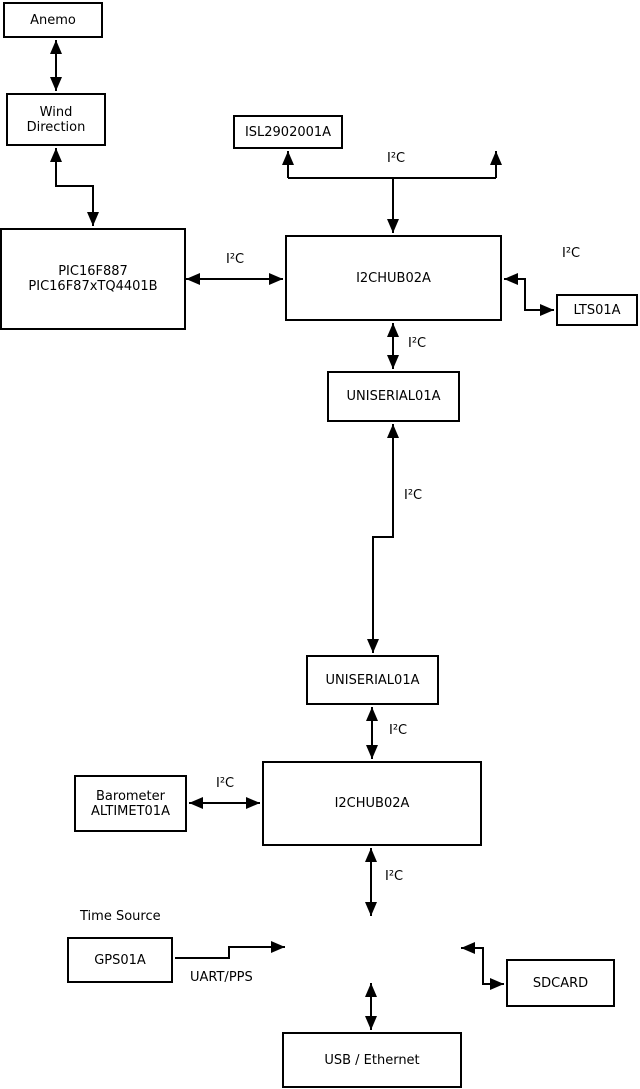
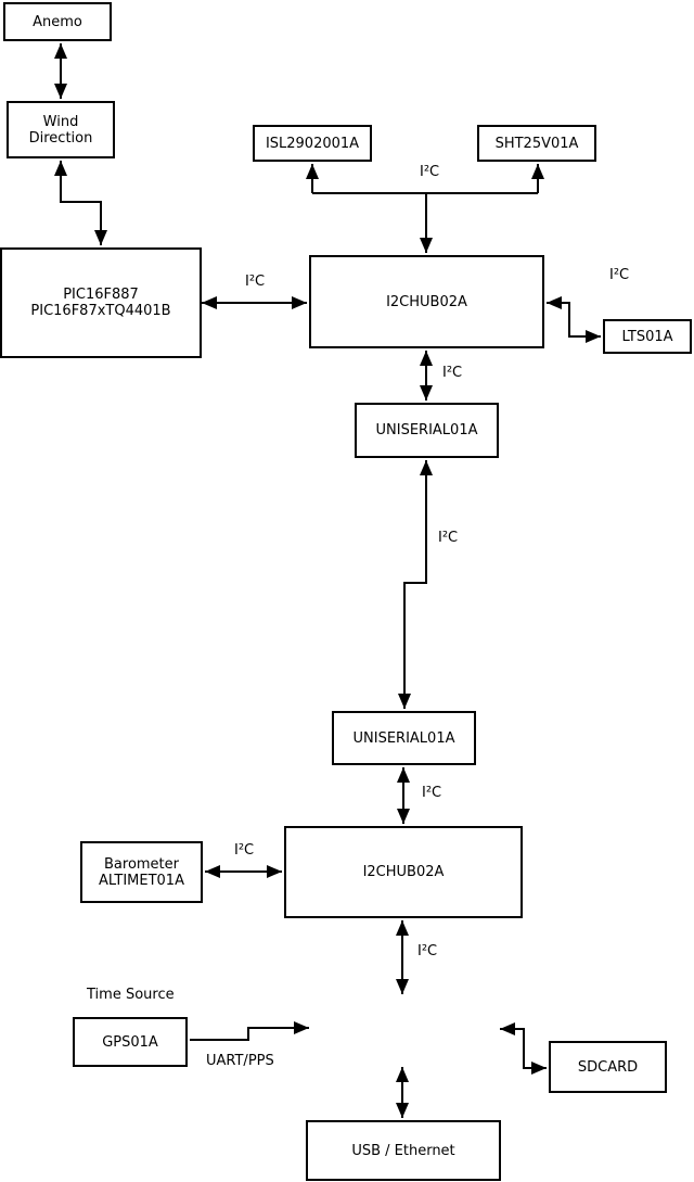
  Anemo
  Wind
  Direction
  PIC16F887
  PIC16F87xTQ4401B
  ISL2902001A
+ SHT25V01A
  I2CHUB02A
  LTS01A
  UNISERIAL01A
  UNISERIAL01A
  Barometer
  ALTIMET01A
  I2CHUB02A
  GPS01A
  SDCARD
  USB / Ethernet
  I²C
  I²C
  I²C
  I²C
  I²C
  I²C
  I²C
  I²C
  Time Source
  UART/PPS
